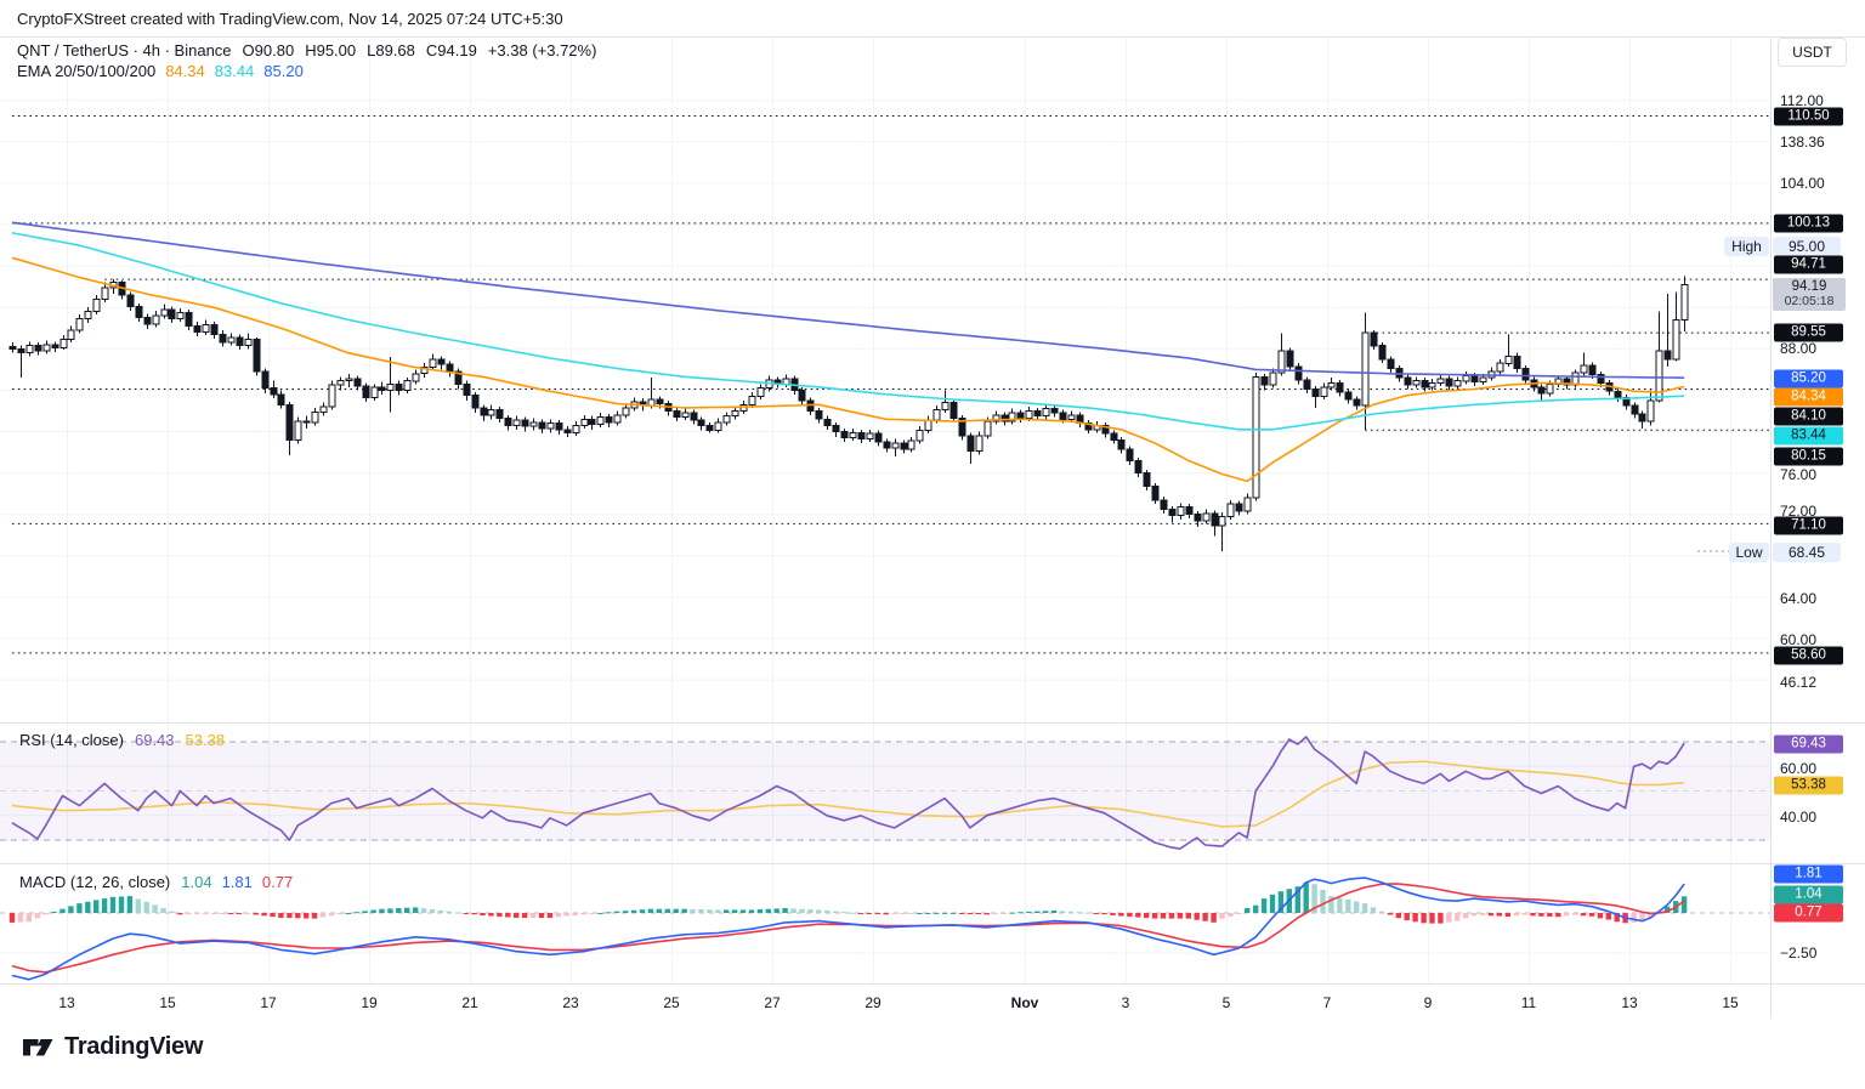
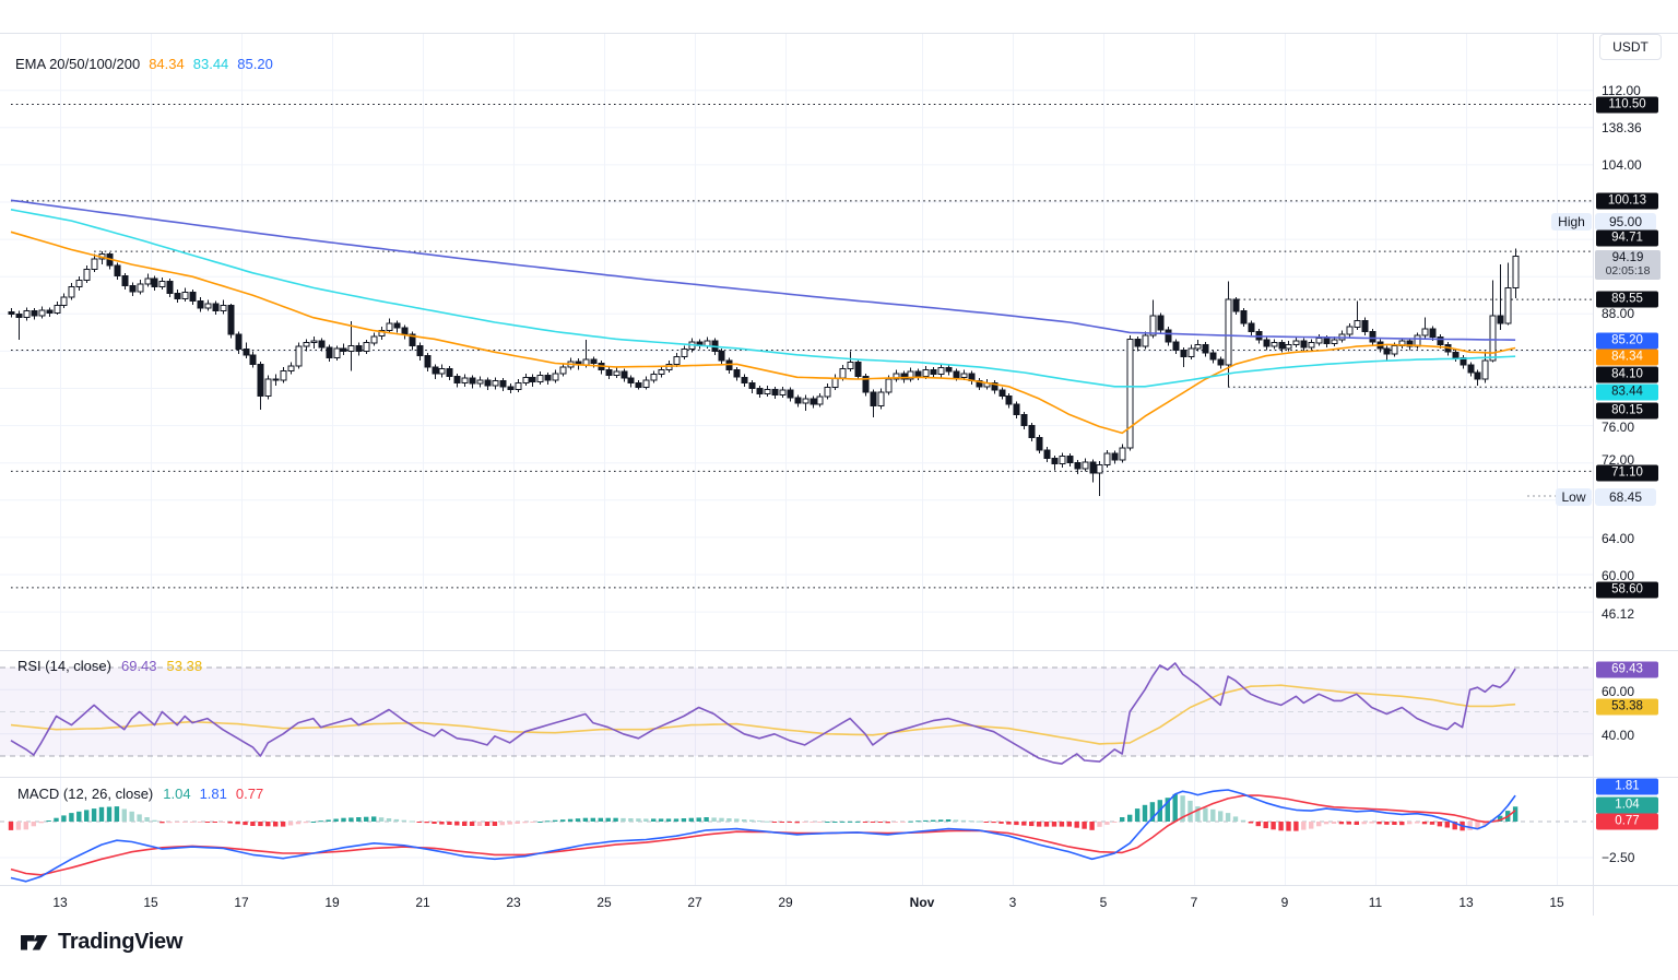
- CryptoFXStreet created with TradingView.com, Nov 14, 2025 07:24 UTC+5:30
- QNT / TetherUS · 4h · Binance
- O90.80
- H95.00
- L89.68
- C94.19
- +3.38 (+3.72%)
  EMA 20/50/100/200
  84.34
  83.44
  85.20
  RSI (14, close)
  69.43
  53.38
  MACD (12, 26, close)
  1.04
  1.81
  0.77
  USDT
  112.00
  138.36
  104.00
  88.00
  76.00
  72.00
  64.00
  60.00
  46.12
  110.50
  100.13
  94.71
  89.55
  85.20
  84.34
  84.10
  83.44
  80.15
  71.10
  58.60
  60.00
  40.00
  69.43
  53.38
  −2.50
  1.81
  1.04
  0.77
  High
  95.00
  Low
  68.45
  94.19
  02:05:18
  13
  15
  17
  19
  21
  23
  25
  27
  29
  Nov
  3
  5
  7
  9
  11
  13
  15
  TradingView
